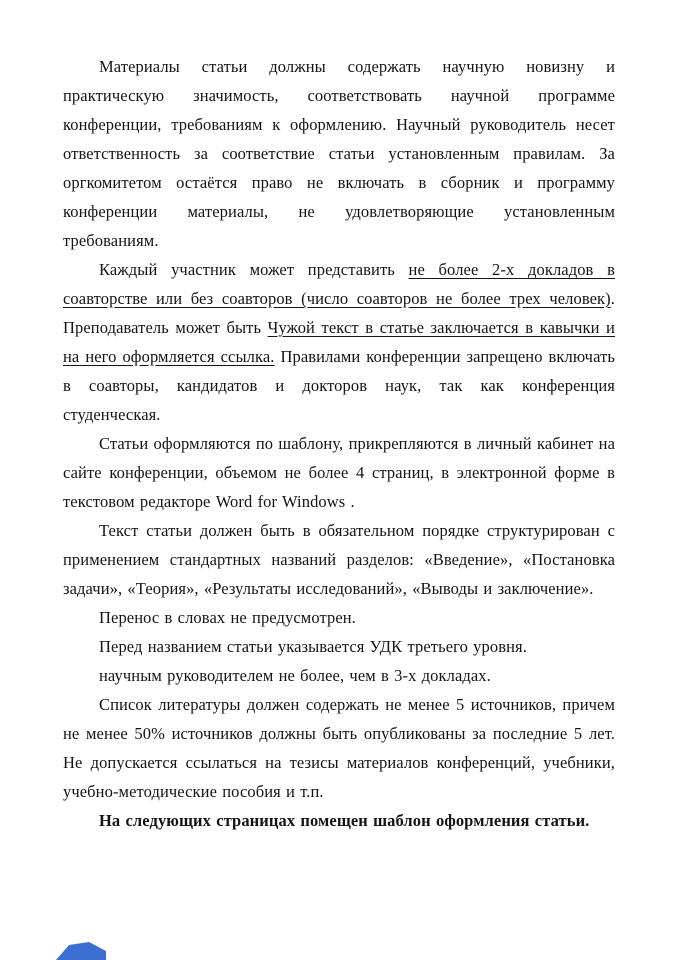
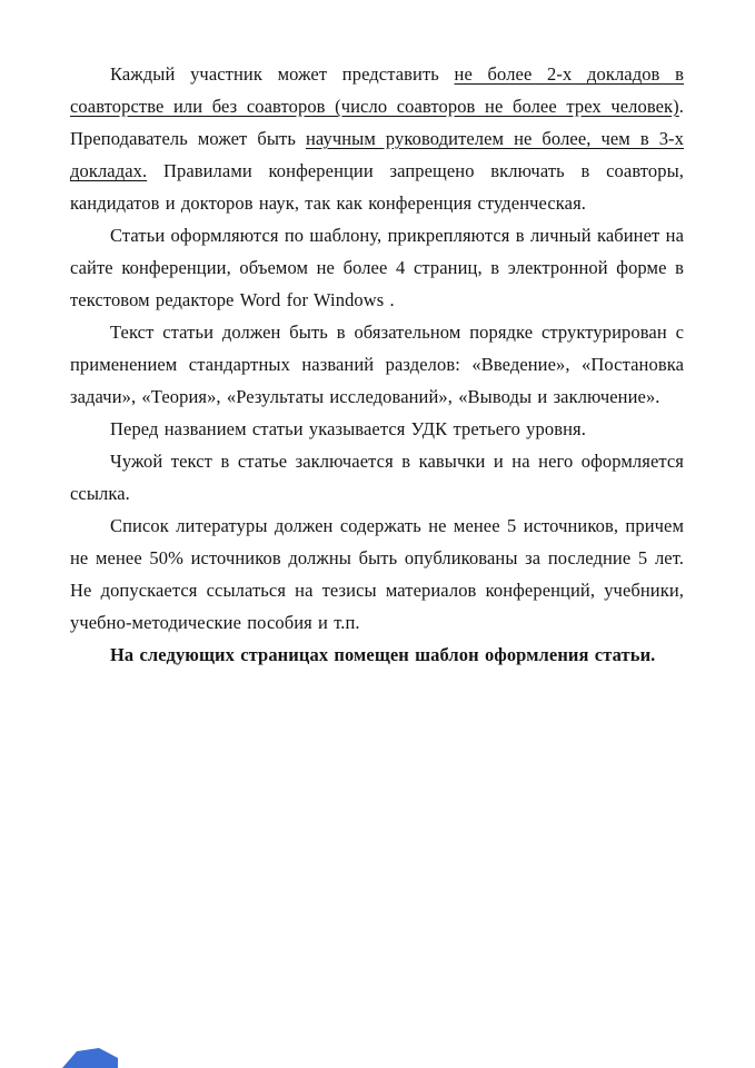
- Материалы статьи должны содержать научную новизну и практическую значимость, соответствовать научной программе конференции, требованиям к оформлению. Научный руководитель несет ответственность за соответствие статьи установленным правилам. За оргкомитетом остаётся право не включать в сборник и программу конференции материалы, не удовлетворяющие установленным требованиям.
- Каждый участник может представить не более 2-х докладов в соавторстве или без соавторов (число соавторов не более трех человек). Преподаватель может быть Чужой текст в статье заключается в кавычки и на него оформляется ссылка. Правилами конференции запрещено включать в соавторы, кандидатов и докторов наук, так как конференция студенческая.
+ Каждый участник может представить не более 2-х докладов в соавторстве или без соавторов (число соавторов не более трех человек). Преподаватель может быть научным руководителем не более, чем в 3-х докладах. Правилами конференции запрещено включать в соавторы, кандидатов и докторов наук, так как конференция студенческая.
  Статьи оформляются по шаблону, прикрепляются в личный кабинет на сайте конференции, объемом не более 4 страниц, в электронной форме в текстовом редакторе Word for Windows .
  Текст статьи должен быть в обязательном порядке структурирован с применением стандартных названий разделов: «Введение», «Постановка задачи», «Теория», «Результаты исследований», «Выводы и заключение».
- Перенос в словах не предусмотрен.
  Перед названием статьи указывается УДК третьего уровня.
- научным руководителем не более, чем в 3-х докладах.
+ Чужой текст в статье заключается в кавычки и на него оформляется ссылка.
  Список литературы должен содержать не менее 5 источников, причем не менее 50% источников должны быть опубликованы за последние 5 лет. Не допускается ссылаться на тезисы материалов конференций, учебники, учебно-методические пособия и т.п.
  На следующих страницах помещен шаблон оформления статьи.
